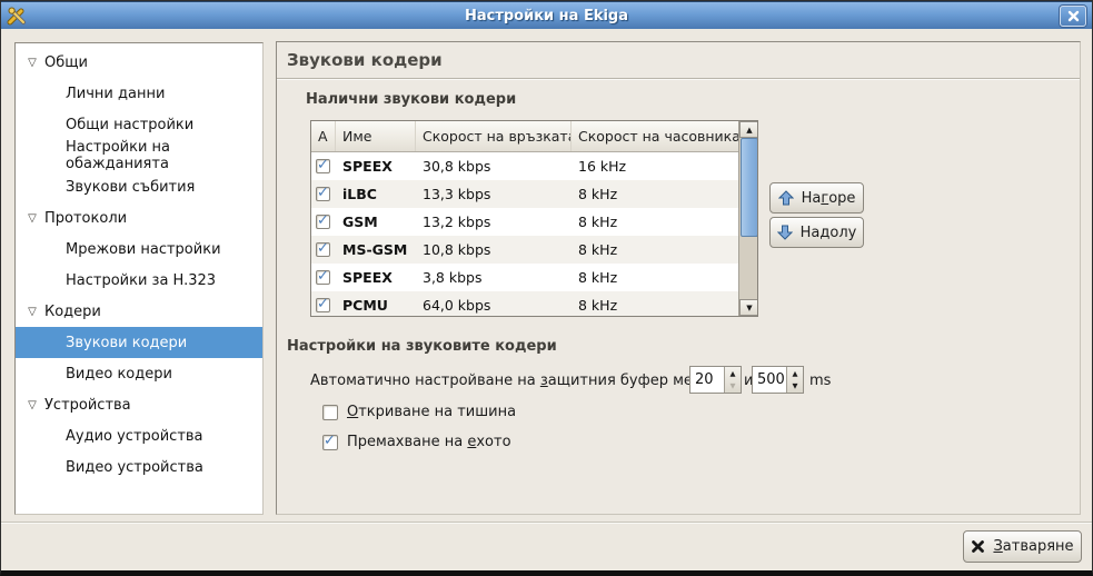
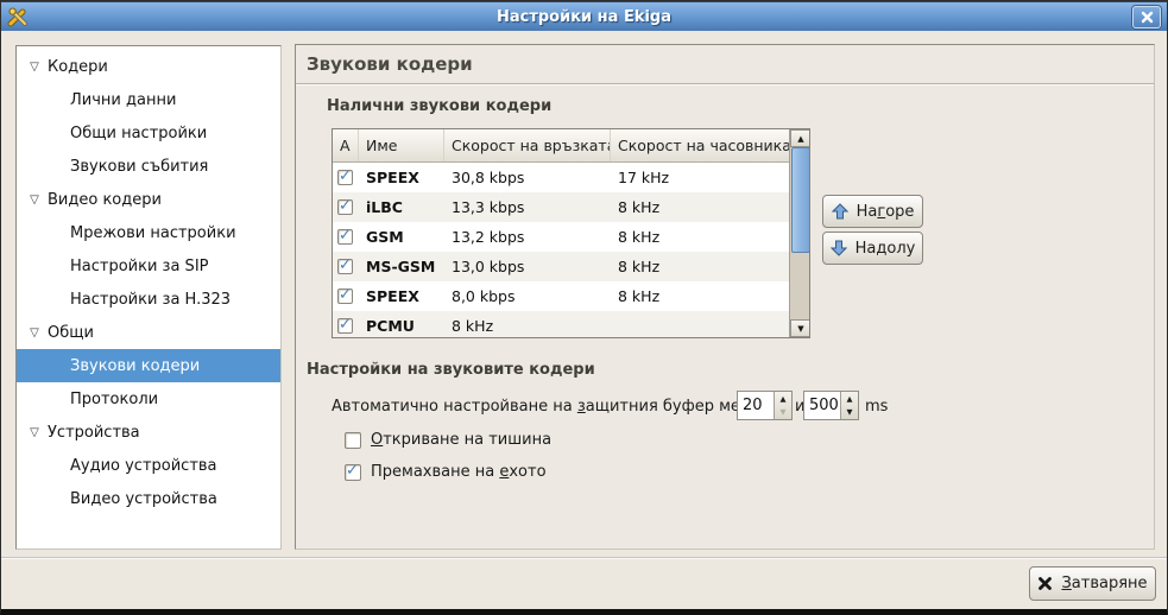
  Настройки на Ekiga
  ▽
- Общи
+ Кодери
  Лични данни
  Общи настройки
- Настройки на обажданията
  Звукови събития
  ▽
- Протоколи
+ Видео кодери
  Мрежови настройки
+ Настройки за SIP
  Настройки за H.323
  ▽
- Кодери
+ Общи
  Звукови кодери
- Видео кодери
+ Протоколи
  ▽
  Устройства
  Аудио устройства
  Видео устройства
  Звукови кодери
  Налични звукови кодери
  A
  Име
  Скорост на връзкат
  Скорост на часовника
  ✓
  SPEEX
  30,8 kbps
- 16 kHz
+ 17 kHz
  ✓
  iLBC
  13,3 kbps
  8 kHz
  ✓
  GSM
  13,2 kbps
  8 kHz
  ✓
  MS-GSM
- 10,8 kbps
+ 13,0 kbps
  8 kHz
  ✓
  SPEEX
- 3,8 kbps
+ 8,0 kbps
  8 kHz
  ✓
  PCMU
- 64,0 kbps
  8 kHz
  ▲
  ▼
  Нагоре
  Надолу
  Настройки на звуковите кодери
  Автоматично настройване на защитния буфер ме
  20
  ▲
  ▼
  и
  500
  ▲
  ▼
  ms
  Откриване на тишина
  ✓
  Премахване на ехото
  Затваряне
